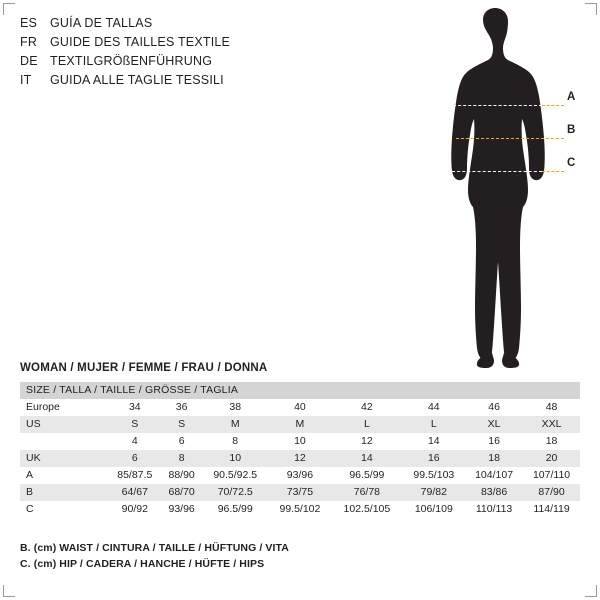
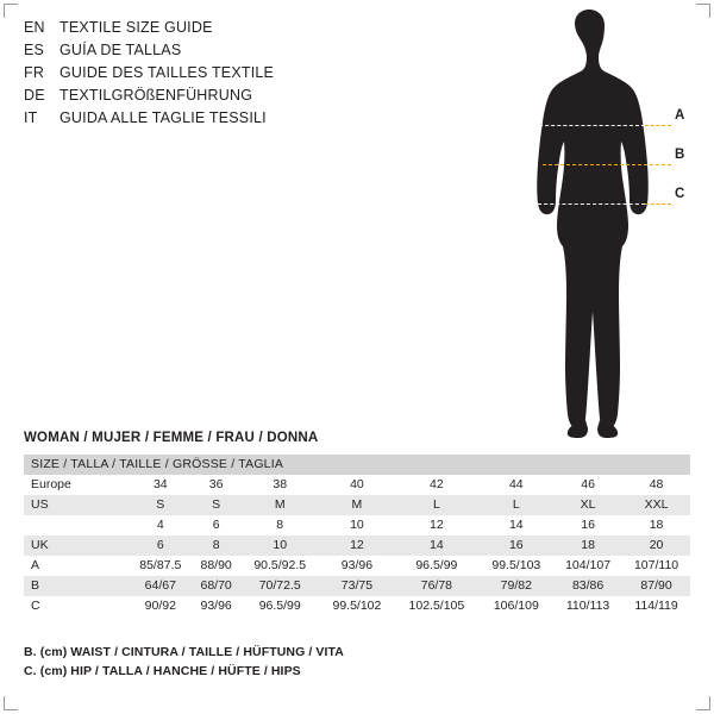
+ EN
+ TEXTILE SIZE GUIDE
  ES
  GUÍA DE TALLAS
  FR
  GUIDE DES TAILLES TEXTILE
  DE
  TEXTILGRÖßENFÜHRUNG
  IT
  GUIDA ALLE TAGLIE TESSILI
  A
  B
  C
  WOMAN / MUJER / FEMME / FRAU / DONNA
  SIZE / TALLA / TAILLE / GRÖSSE / TAGLIA
  Europe	34	36	38	40	42	44	46	48
  US	S	S	M	M	L	L	XL	XXL
  	4	6	8	10	12	14	16	18
  UK	6	8	10	12	14	16	18	20
  A	85/87.5	88/90	90.5/92.5	93/96	96.5/99	99.5/103	104/107	107/110
  B	64/67	68/70	70/72.5	73/75	76/78	79/82	83/86	87/90
  C	90/92	93/96	96.5/99	99.5/102	102.5/105	106/109	110/113	114/119
  B. (cm) WAIST / CINTURA / TAILLE / HÜFTUNG / VITA
- C. (cm) HIP / CADERA / HANCHE / HÜFTE / HIPS
+ C. (cm) HIP / TALLA / HANCHE / HÜFTE / HIPS
